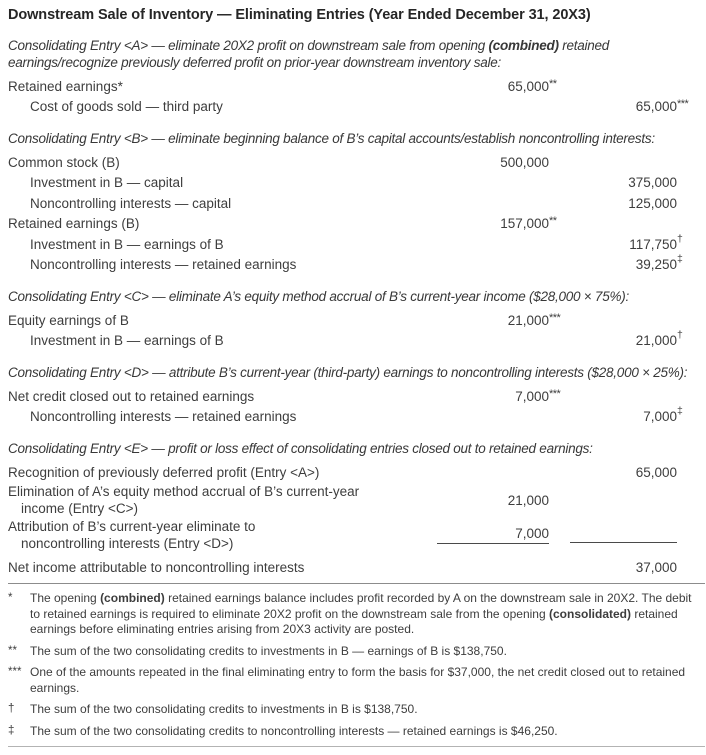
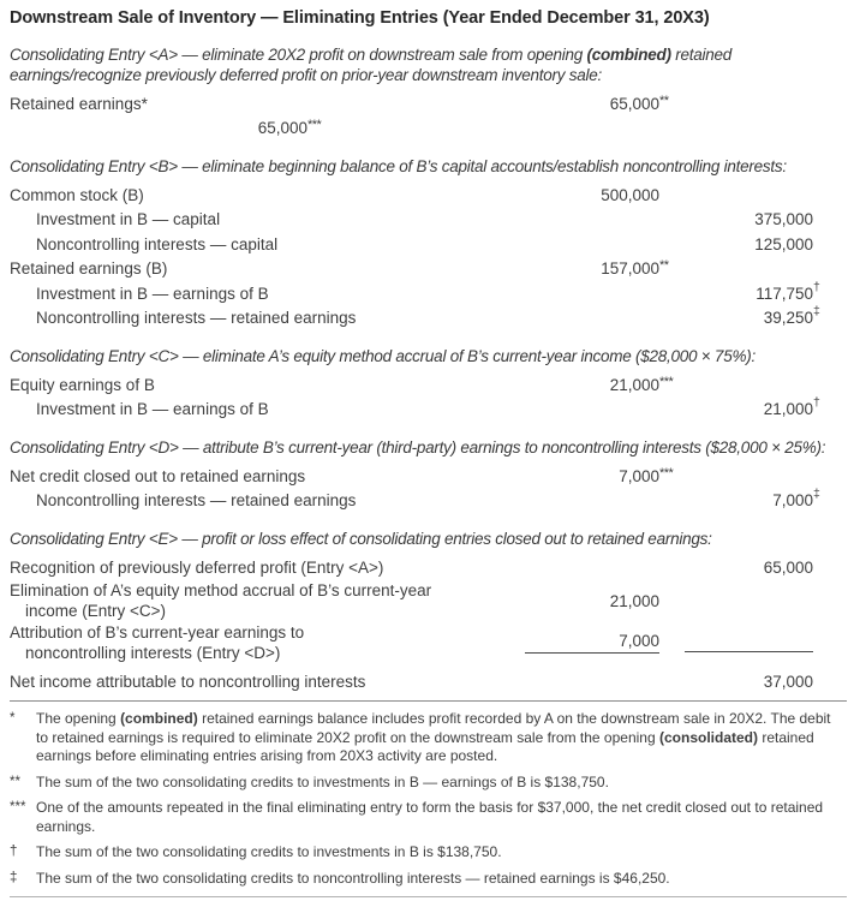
  Downstream Sale of Inventory — Eliminating Entries (Year Ended December 31, 20X3)
  Consolidating Entry <A> — eliminate 20X2 profit on downstream sale from opening (combined) retained earnings/recognize previously deferred profit on prior-year downstream inventory sale:
  Retained earnings*
  65,000
  **
- Cost of goods sold — third party
  65,000
  ***
  Consolidating Entry <B> — eliminate beginning balance of B’s capital accounts/establish noncontrolling interests:
  Common stock (B)
  500,000
  Investment in B — capital
  375,000
  Noncontrolling interests — capital
  125,000
  Retained earnings (B)
  157,000
  **
  Investment in B — earnings of B
  117,750
  †
  Noncontrolling interests — retained earnings
  39,250
  ‡
  Consolidating Entry <C> — eliminate A’s equity method accrual of B’s current-year income ($28,000 × 75%):
  Equity earnings of B
  21,000
  ***
  Investment in B — earnings of B
  21,000
  †
  Consolidating Entry <D> — attribute B’s current-year (third-party) earnings to noncontrolling interests ($28,000 × 25%):
  Net credit closed out to retained earnings
  7,000
  ***
  Noncontrolling interests — retained earnings
  7,000
  ‡
  Consolidating Entry <E> — profit or loss effect of consolidating entries closed out to retained earnings:
  Recognition of previously deferred profit (Entry <A>)
  65,000
  Elimination of A’s equity method accrual of B’s current-year
  income (Entry <C>)
  21,000
- Attribution of B’s current-year eliminate to
+ Attribution of B’s current-year earnings to
  noncontrolling interests (Entry <D>)
  7,000
  Net income attributable to noncontrolling interests
  37,000
  *
  The opening (combined) retained earnings balance includes profit recorded by A on the downstream sale in 20X2. The debit to retained earnings is required to eliminate 20X2 profit on the downstream sale from the opening (consolidated) retained earnings before eliminating entries arising from 20X3 activity are posted.
  **
  The sum of the two consolidating credits to investments in B — earnings of B is $138,750.
  ***
  One of the amounts repeated in the final eliminating entry to form the basis for $37,000, the net credit closed out to retained earnings.
  †
  The sum of the two consolidating credits to investments in B is $138,750.
  ‡
  The sum of the two consolidating credits to noncontrolling interests — retained earnings is $46,250.
